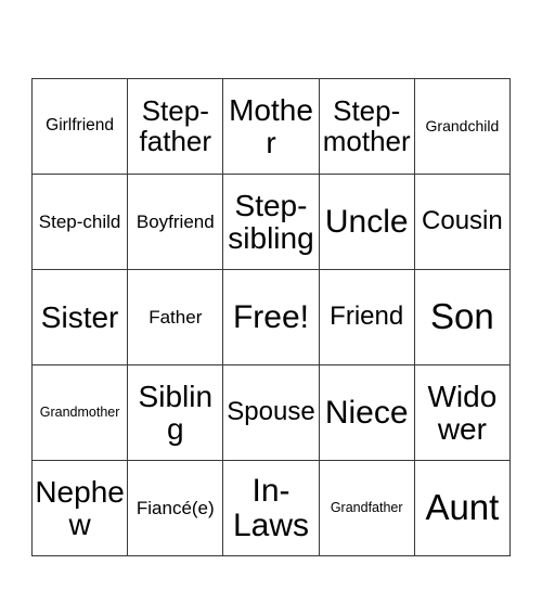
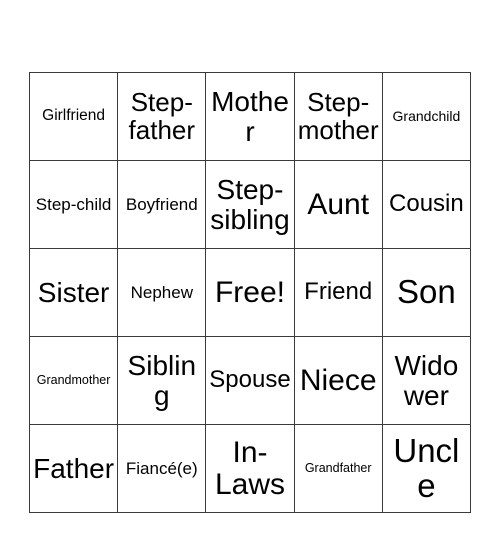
  Girlfriend
  Step-father
  Mother
  Step-mother
  Grandchild
  Step-child
  Boyfriend
  Step-sibling
- Uncle
+ Aunt
  Cousin
  Sister
- Father
+ Nephew
  Free!
  Friend
  Son
  Grandmother
  Sibling
  Spouse
  Niece
  Widower
- Nephew
+ Father
  Fiancé(e)
  In-Laws
  Grandfather
- Aunt
+ Uncle
